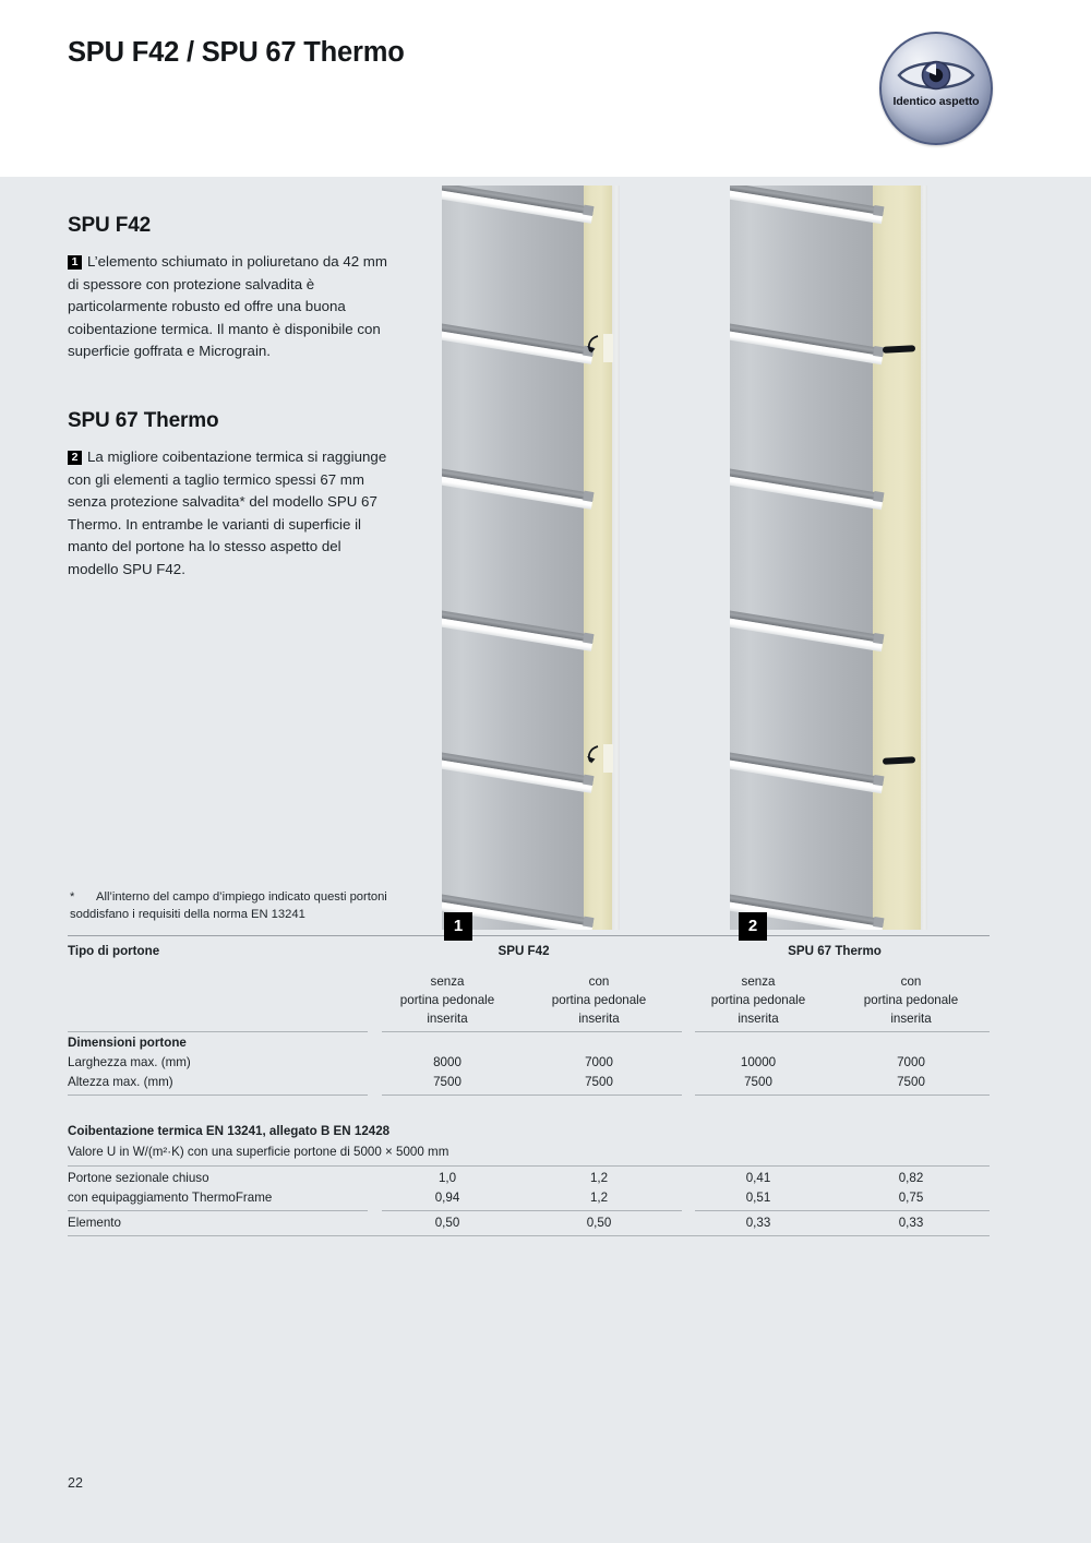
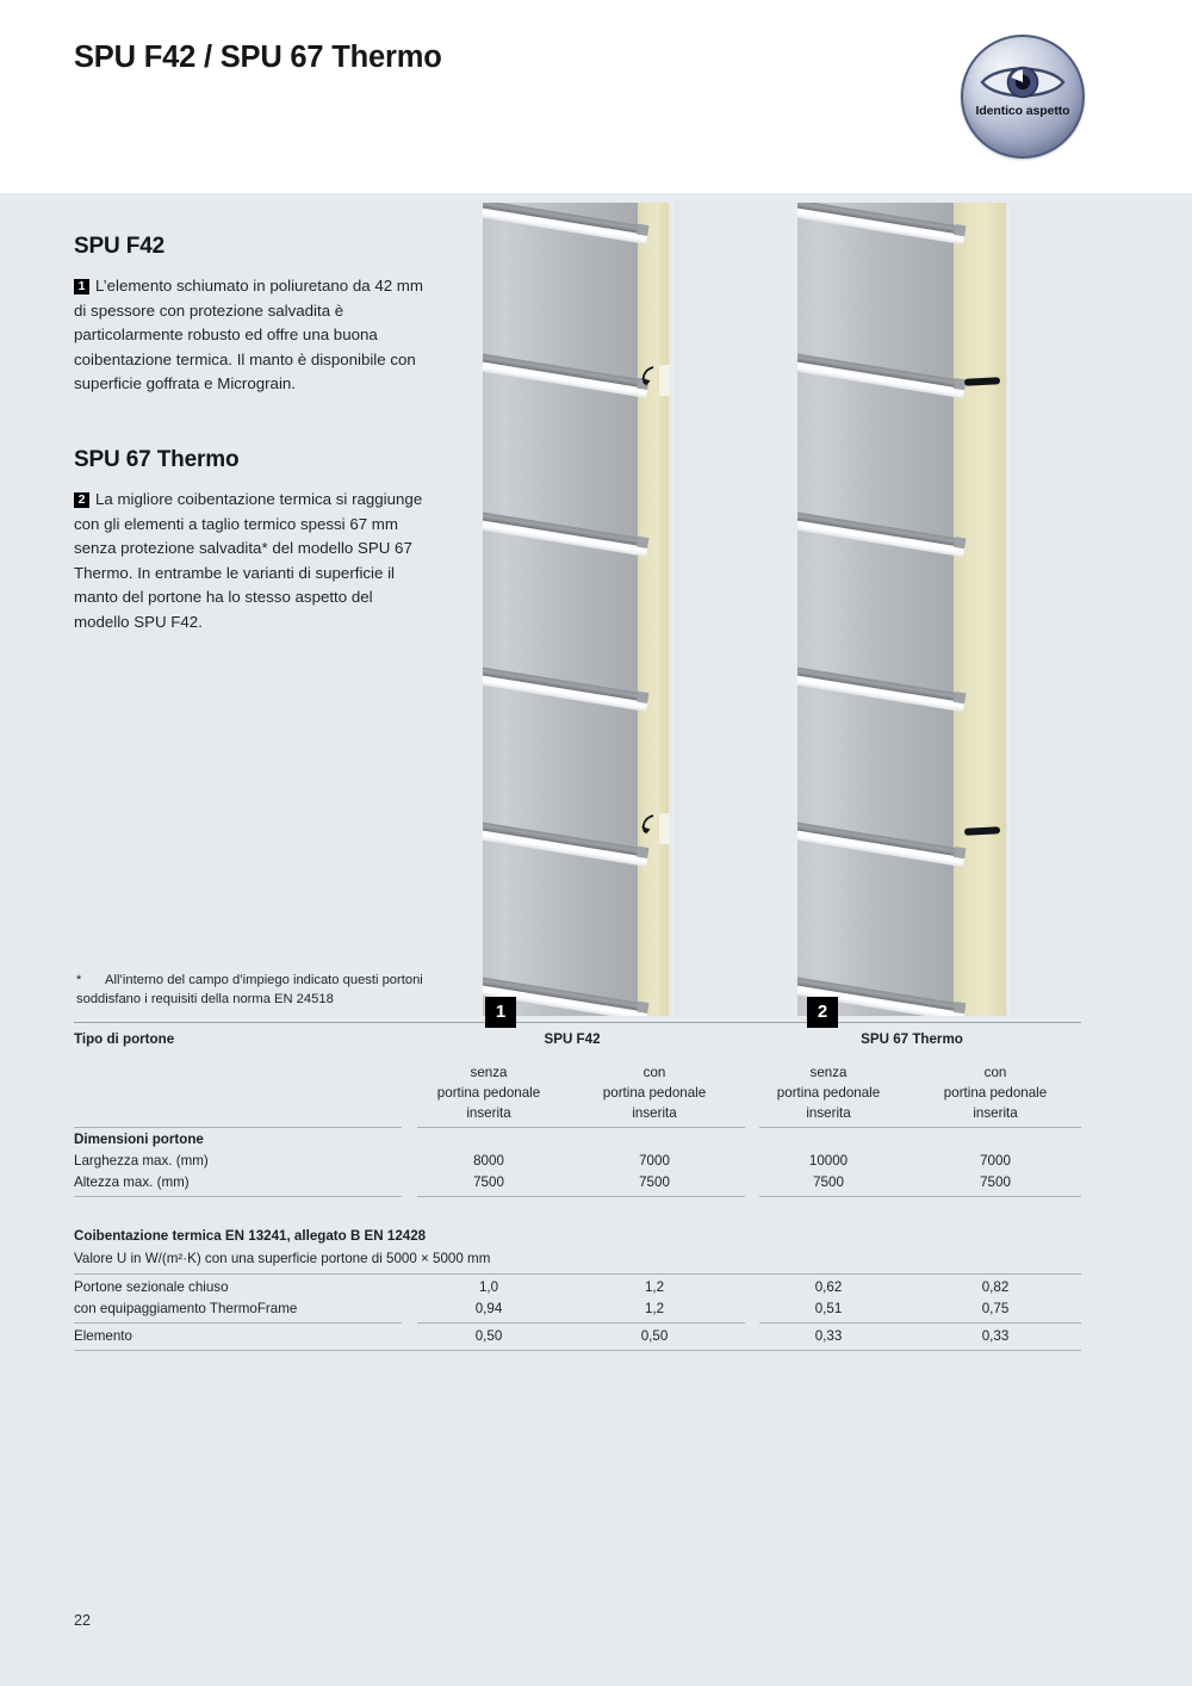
  SPU F42 / SPU 67 Thermo
  Identico aspetto
  SPU F42
  1 L’elemento schiumato in poliuretano da 42 mm di spessore con protezione salvadita è particolarmente robusto ed offre una buona coibentazione termica. Il manto è disponibile con superficie goffrata e Micrograin.
  SPU 67 Thermo
  2 La migliore coibentazione termica si raggiunge con gli elementi a taglio termico spessi 67 mm senza protezione salvadita* del modello SPU 67 Thermo. In entrambe le varianti di superficie il manto del portone ha lo stesso aspetto del modello SPU F42.
  *
- All’interno del campo d’impiego indicato questi portoni soddisfano i requisiti della norma EN 13241
+ All’interno del campo d’impiego indicato questi portoni soddisfano i requisiti della norma EN 24518
  1
  2
  Tipo di portone
  SPU F42
  SPU 67 Thermo
  senza
  portina pedonale
  inserita
  con
  portina pedonale
  inserita
  senza
  portina pedonale
  inserita
  con
  portina pedonale
  inserita
  Dimensioni portone
  Larghezza max. (mm)
  8000
  7000
  10000
  7000
  Altezza max. (mm)
  7500
  7500
  7500
  7500
  Coibentazione termica EN 13241, allegato B EN 12428
  Valore U in W/(m²·K) con una superficie portone di 5000 × 5000 mm
  Portone sezionale chiuso
  1,0
  1,2
- 0,41
+ 0,62
  0,82
  con equipaggiamento ThermoFrame
  0,94
  1,2
  0,51
  0,75
  Elemento
  0,50
  0,50
  0,33
  0,33
  22
